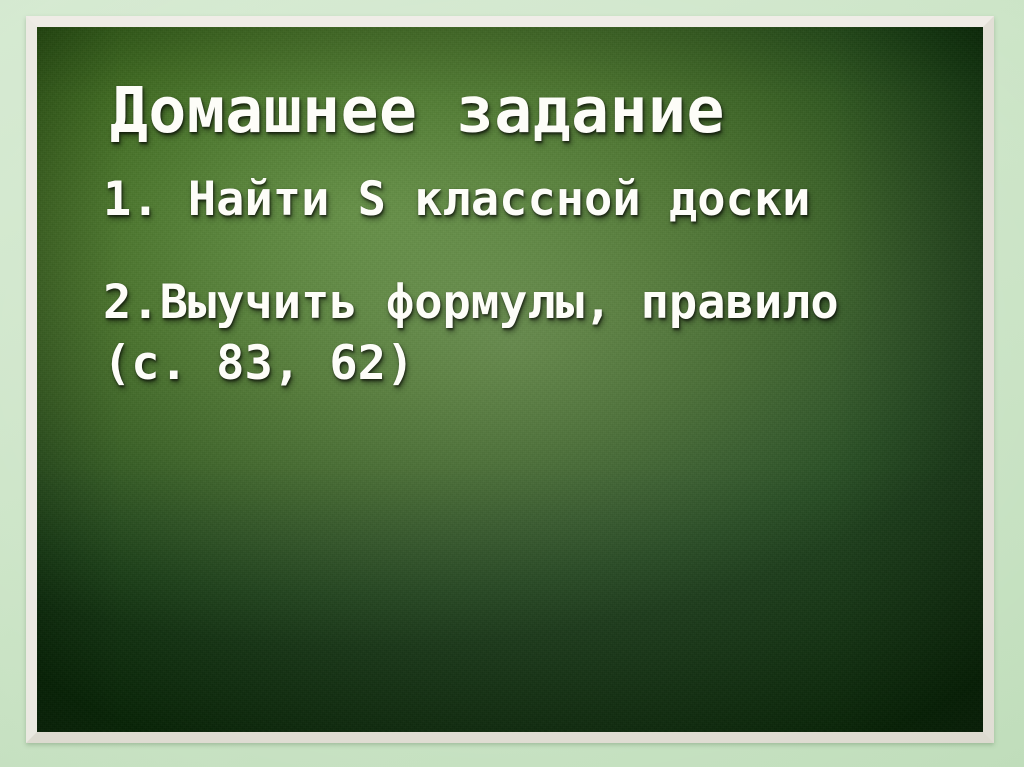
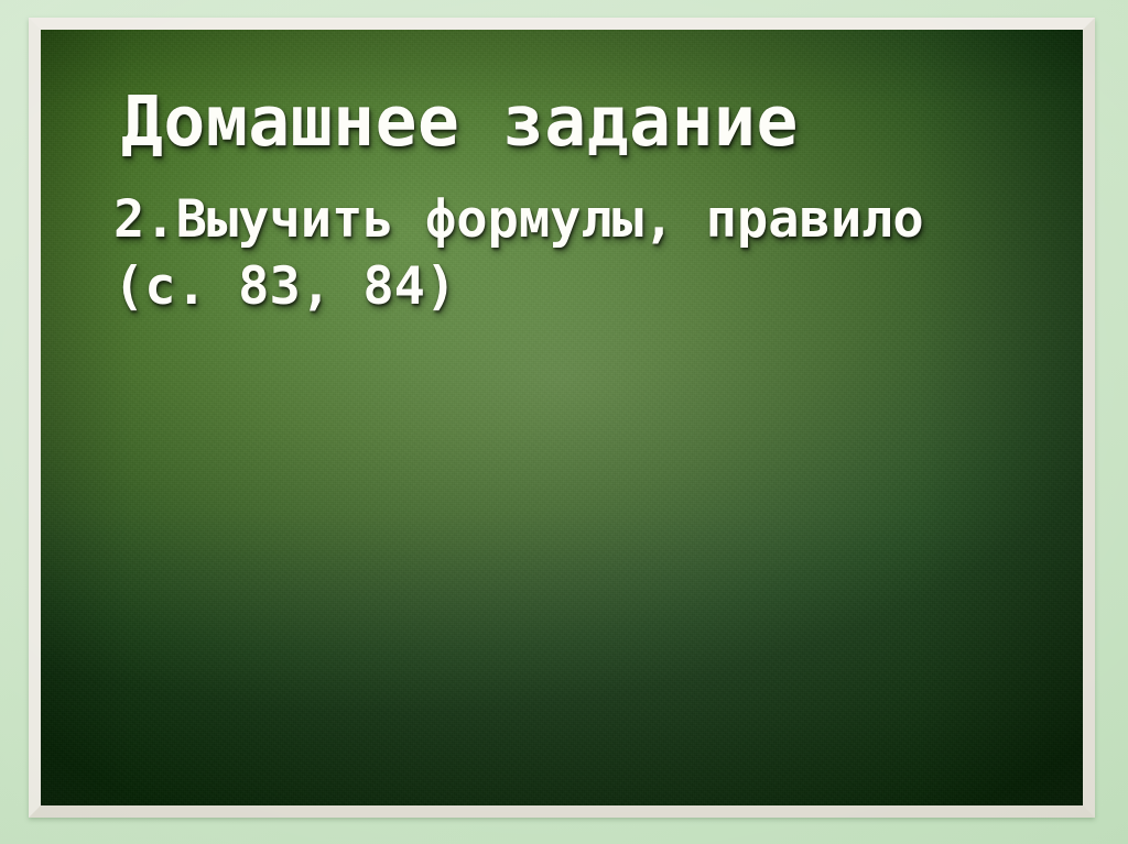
  Домашнее задание
- 1. Найти S классной доски
- 2.Выучить формулы, правило (с. 83, 62)
+ 2.Выучить формулы, правило (с. 83, 84)
